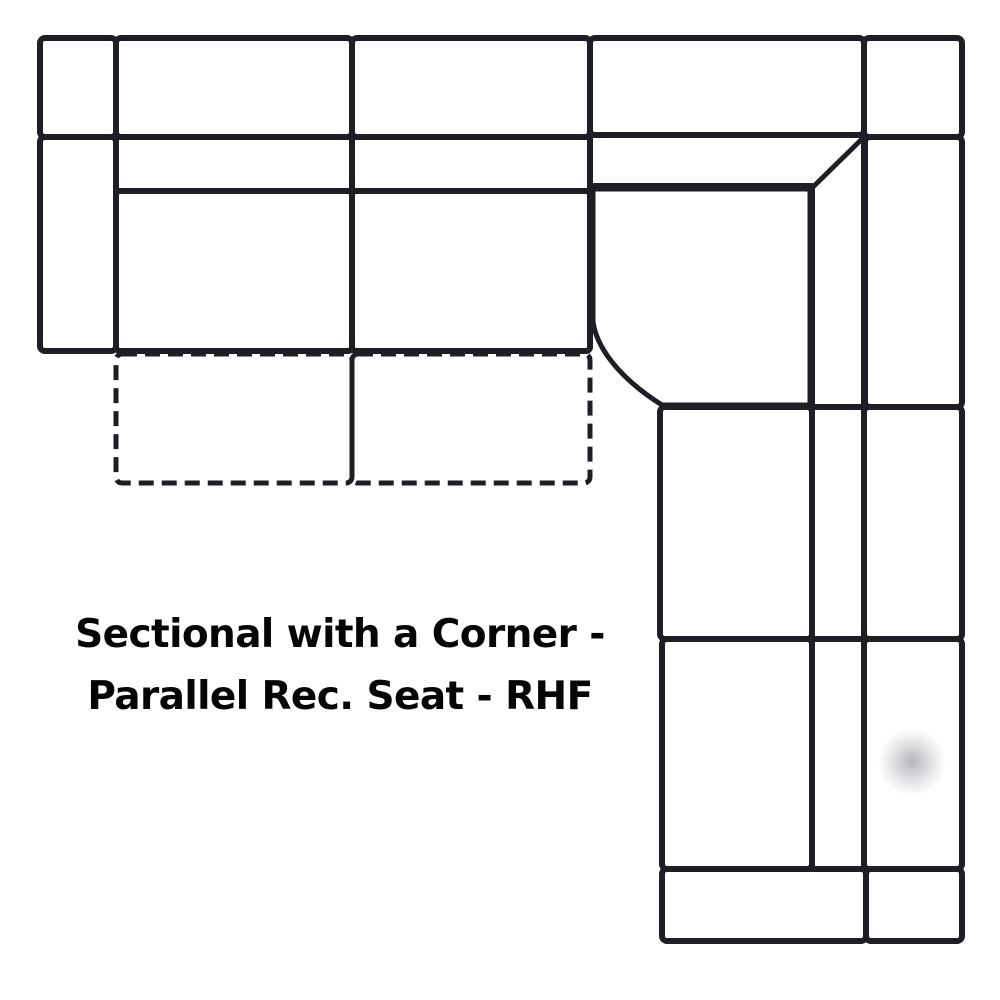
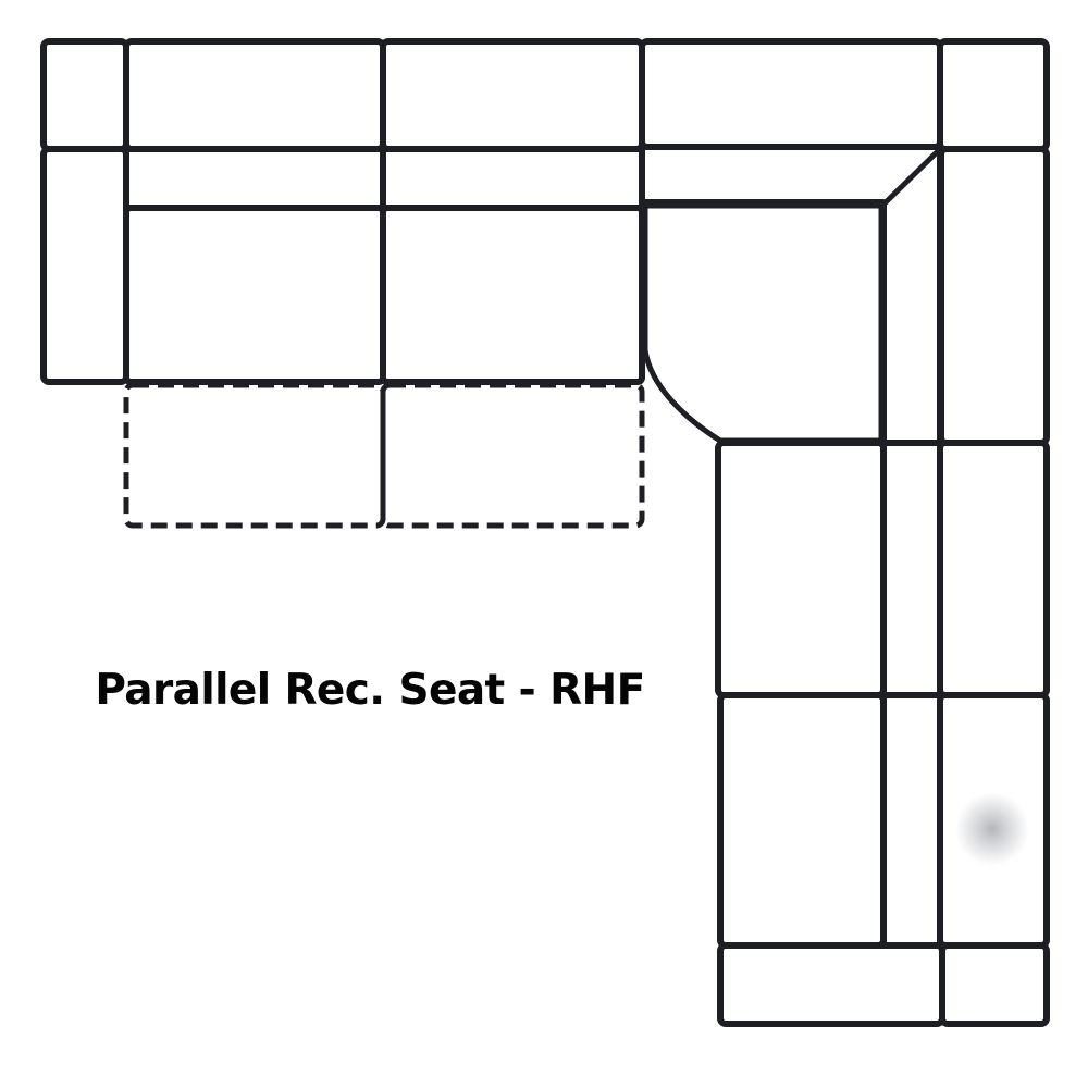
- Sectional with a Corner -
  Parallel Rec. Seat - RHF
